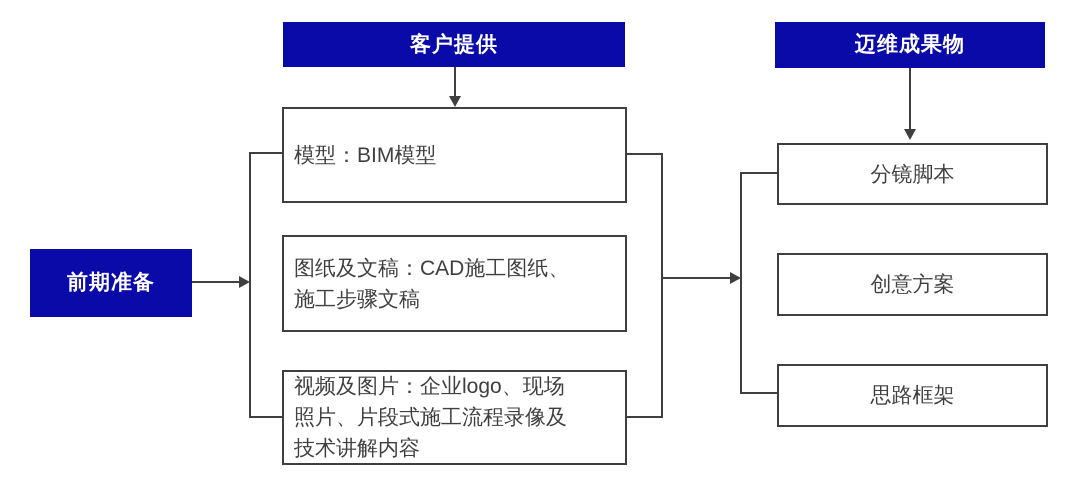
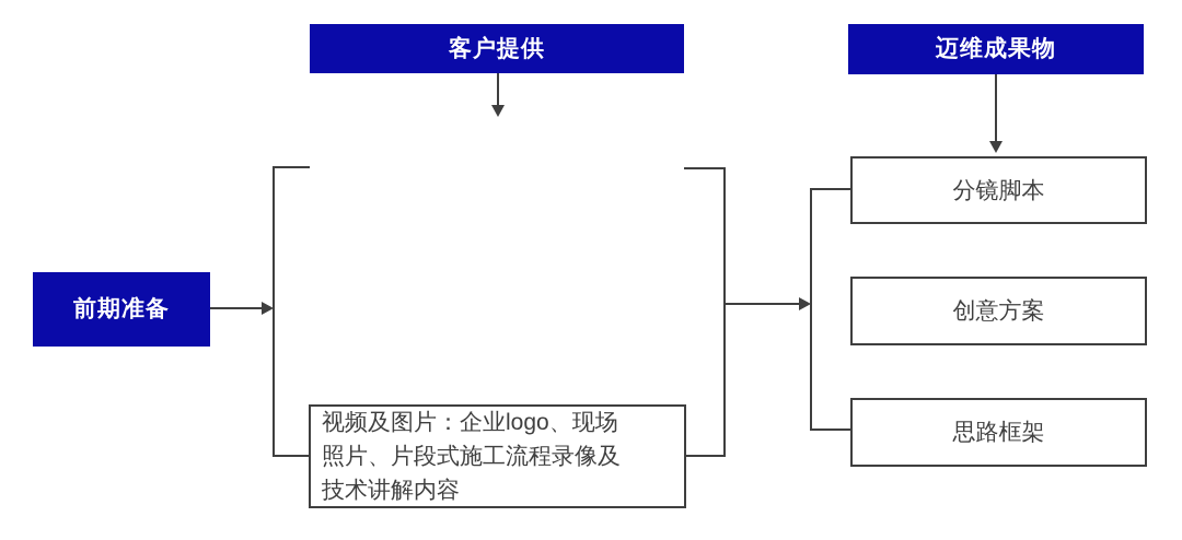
  客户提供
  迈维成果物
  前期准备
- 模型：BIM模型
- 图纸及文稿：CAD施工图纸、
- 施工步骤文稿
  视频及图片：企业logo、现场
  照片、片段式施工流程录像及
  技术讲解内容
  分镜脚本
  创意方案
  思路框架
